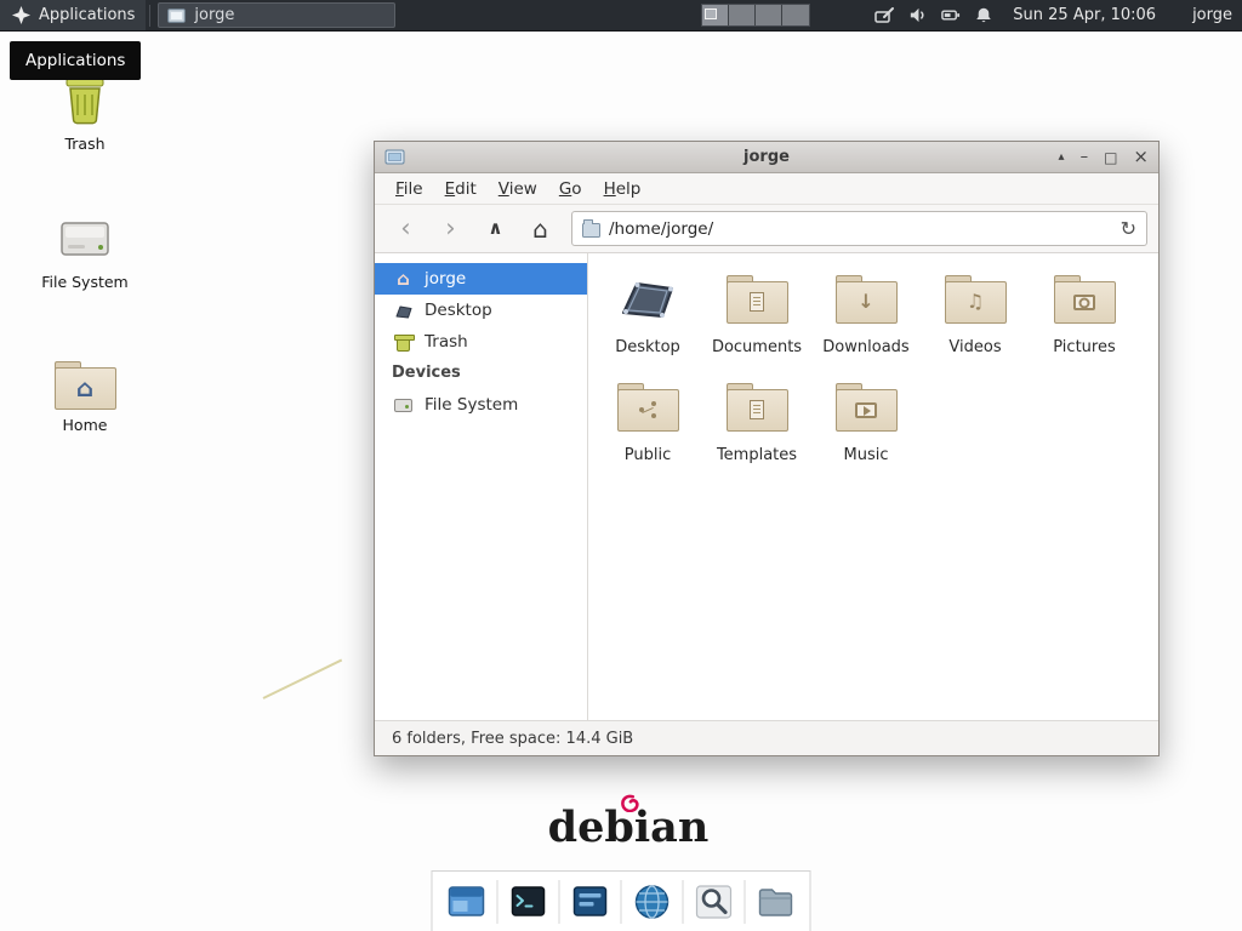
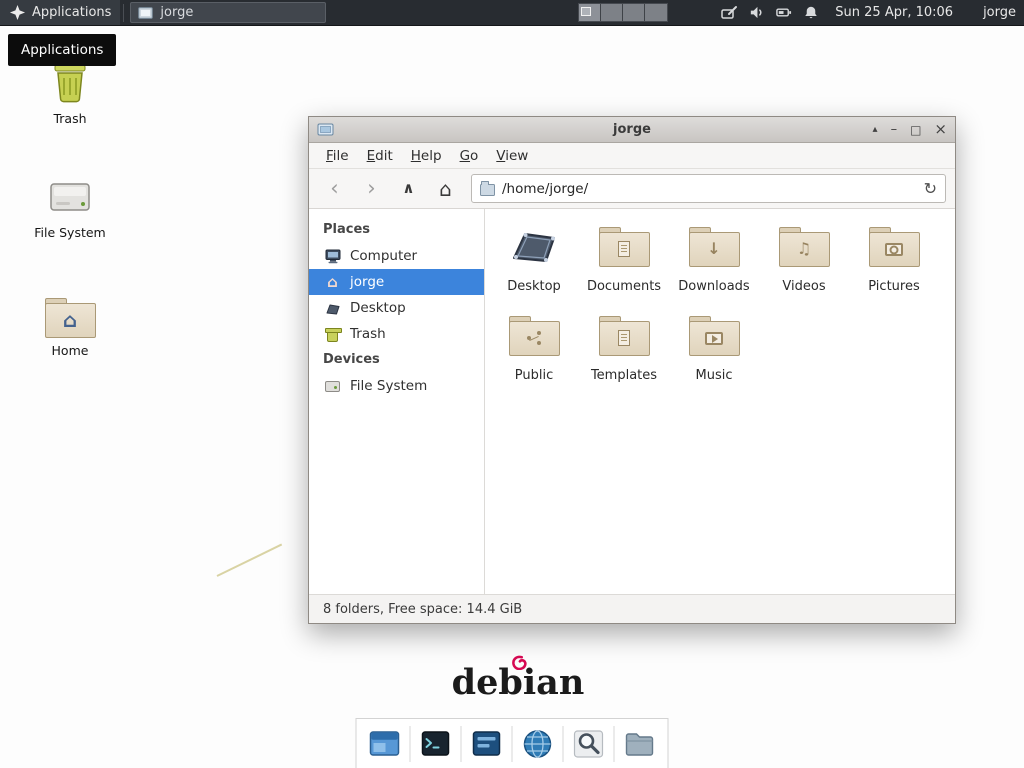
  Applications
  jorge
  Sun 25 Apr, 10:06
  jorge
  Applications
  Trash
  File System
  ⌂
  Home
  debian
  jorge
  ▴
  –
  □
  ×
  File
  Edit
- View
+ Help
  Go
- Help
+ View
  ‹
  ›
  ∧
  ⌂
  /home/jorge/
  ↻
+ Places
+ Computer
  ⌂
  jorge
  Desktop
  Trash
  Devices
  File System
  Desktop
  Documents
  ↓
  Downloads
  ♫
  Videos
  Pictures
  Public
  Templates
  Music
- 6 folders, Free space: 14.4 GiB
+ 8 folders, Free space: 14.4 GiB
